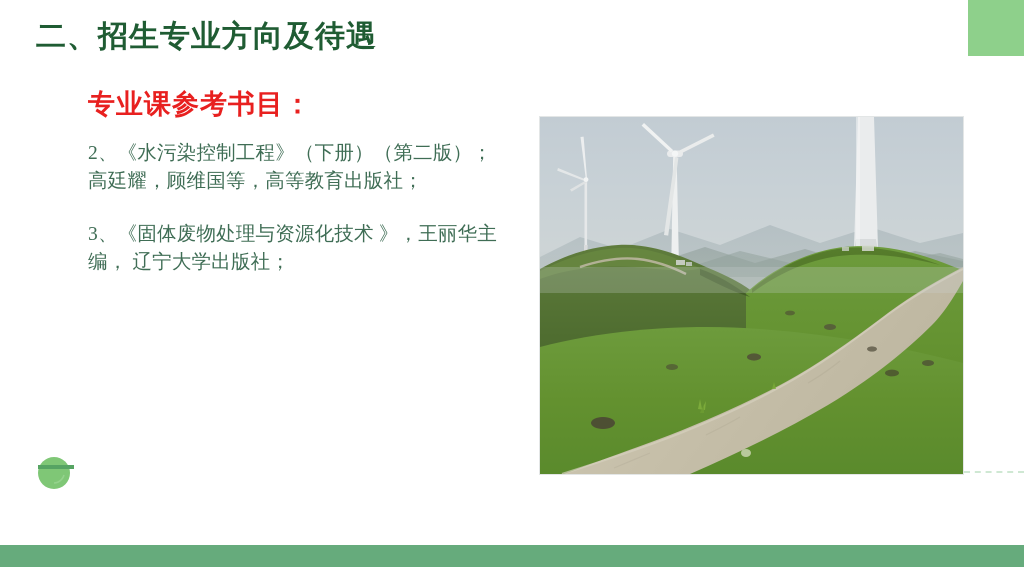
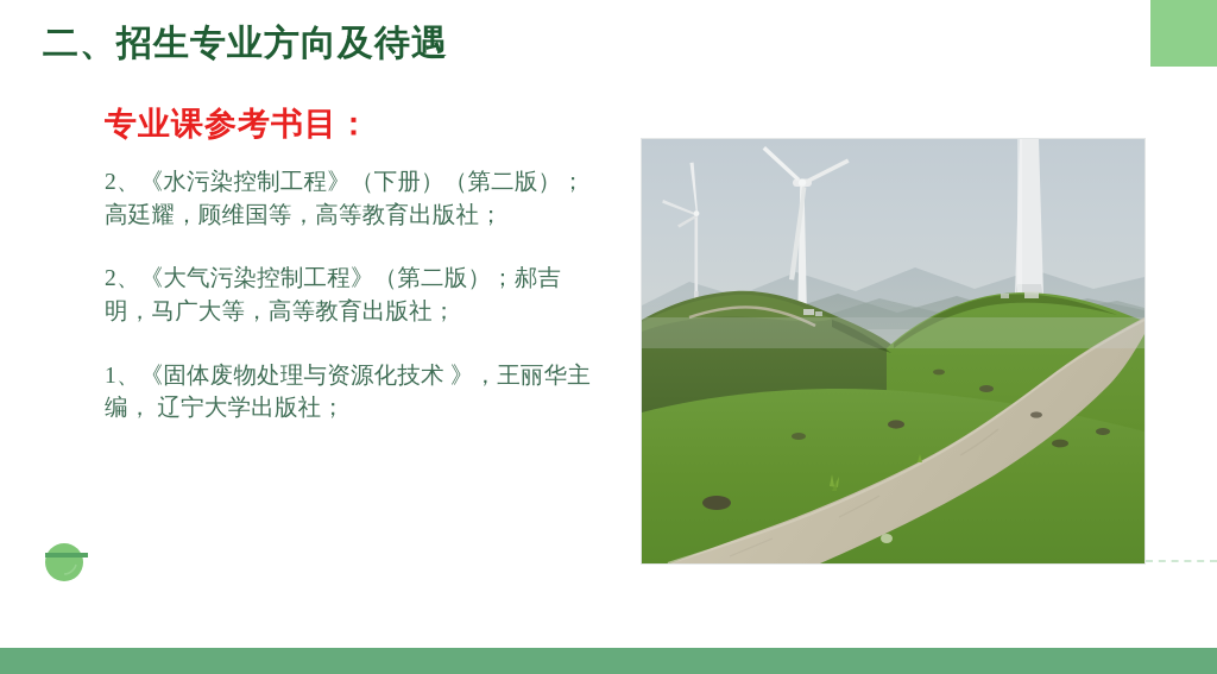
  二、招生专业方向及待遇
  专业课参考书目：
  2、《水污染控制工程》（下册）（第二版）；高廷耀，顾维国等，高等教育出版社；
+ 2、《大气污染控制工程》（第二版）；郝吉明，马广大等，高等教育出版社；
- 3、《固体废物处理与资源化技术 》，王丽华主编， 辽宁大学出版社；
+ 1、《固体废物处理与资源化技术 》，王丽华主编， 辽宁大学出版社；
